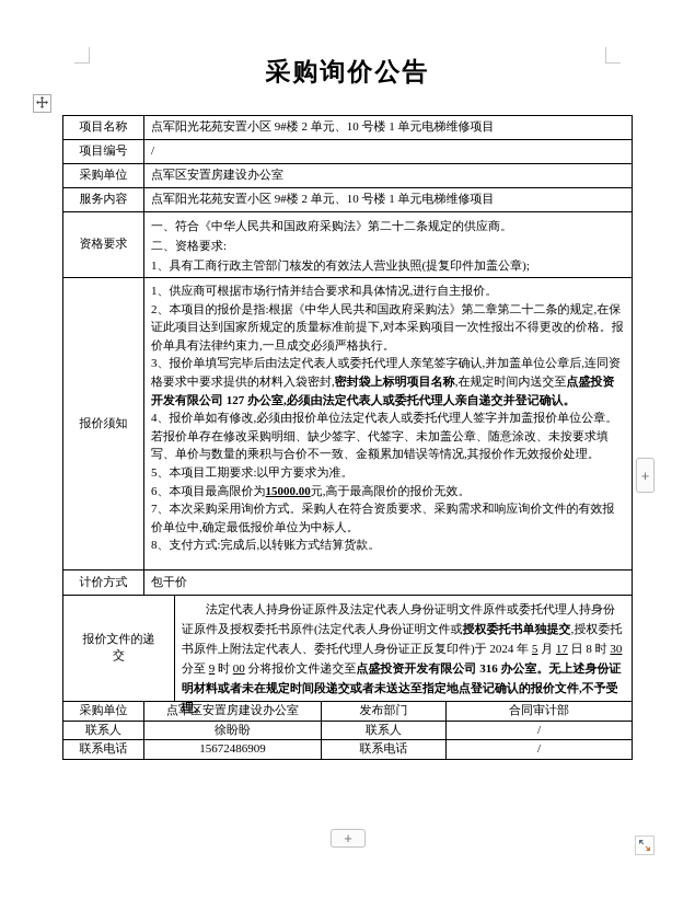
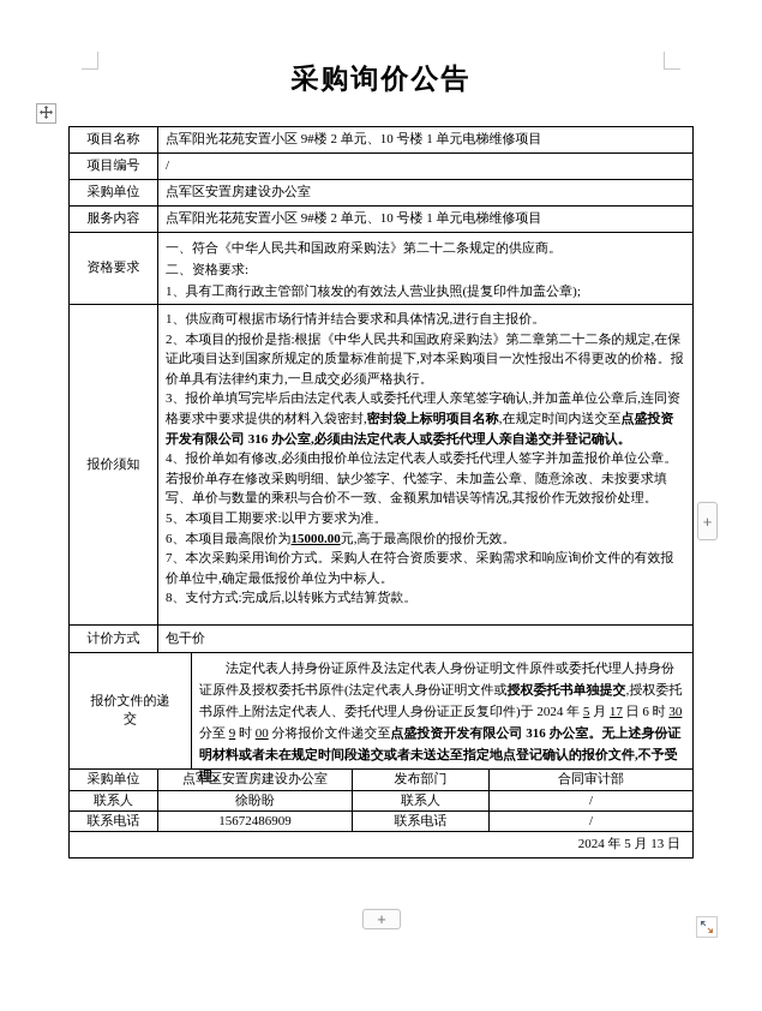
  采购询价公告
  项目名称
  点军阳光花苑安置小区 9#楼 2 单元、10 号楼 1 单元电梯维修项目
  项目编号
  /
  采购单位
  点军区安置房建设办公室
  服务内容
  点军阳光花苑安置小区 9#楼 2 单元、10 号楼 1 单元电梯维修项目
  资格要求
  一、符合《中华人民共和国政府采购法》第二十二条规定的供应商。
  二、资格要求:
  1、具有工商行政主管部门核发的有效法人营业执照(提复印件加盖公章);
  报价须知
  1、供应商可根据市场行情并结合要求和具体情况,进行自主报价。
  2、本项目的报价是指:根据《中华人民共和国政府采购法》第二章第二十二条的规定,在保证此项目达到国家所规定的质量标准前提下,对本采购项目一次性报出不得更改的价格。报价单具有法律约束力,一旦成交必须严格执行。
- 3、报价单填写完毕后由法定代表人或委托代理人亲笔签字确认,并加盖单位公章后,连同资格要求中要求提供的材料入袋密封,密封袋上标明项目名称,在规定时间内送交至点盛投资开发有限公司 127 办公室,必须由法定代表人或委托代理人亲自递交并登记确认。
+ 3、报价单填写完毕后由法定代表人或委托代理人亲笔签字确认,并加盖单位公章后,连同资格要求中要求提供的材料入袋密封,密封袋上标明项目名称,在规定时间内送交至点盛投资开发有限公司 316 办公室,必须由法定代表人或委托代理人亲自递交并登记确认。
  4、报价单如有修改,必须由报价单位法定代表人或委托代理人签字并加盖报价单位公章。若报价单存在修改采购明细、缺少签字、代签字、未加盖公章、随意涂改、未按要求填写、单价与数量的乘积与合价不一致、金额累加错误等情况,其报价作无效报价处理。
  5、本项目工期要求:以甲方要求为准。
  6、本项目最高限价为15000.00元,高于最高限价的报价无效。
  7、本次采购采用询价方式。采购人在符合资质要求、采购需求和响应询价文件的有效报价单位中,确定最低报价单位为中标人。
  8、支付方式:完成后,以转账方式结算货款。
  计价方式
  包干价
  报价文件的递交
- 法定代表人持身份证原件及法定代表人身份证明文件原件或委托代理人持身份证原件及授权委托书原件(法定代表人身份证明文件或授权委托书单独提交,授权委托书原件上附法定代表人、委托代理人身份证正反复印件)于 2024 年 5 月 17 日 8 时 30 分至 9 时 00 分将报价文件递交至点盛投资开发有限公司 316 办公室。无上述身份证明材料或者未在规定时间段递交或者未送达至指定地点登记确认的报价文件,不予受理。
+ 法定代表人持身份证原件及法定代表人身份证明文件原件或委托代理人持身份证原件及授权委托书原件(法定代表人身份证明文件或授权委托书单独提交,授权委托书原件上附法定代表人、委托代理人身份证正反复印件)于 2024 年 5 月 17 日 6 时 30 分至 9 时 00 分将报价文件递交至点盛投资开发有限公司 316 办公室。无上述身份证明材料或者未在规定时间段递交或者未送达至指定地点登记确认的报价文件,不予受理。
  采购单位
  点军区安置房建设办公室
  发布部门
  合同审计部
  联系人
  徐盼盼
  联系人
  /
  联系电话
  15672486909
  联系电话
  /
+ 2024 年 5 月 13 日
  +
  +
